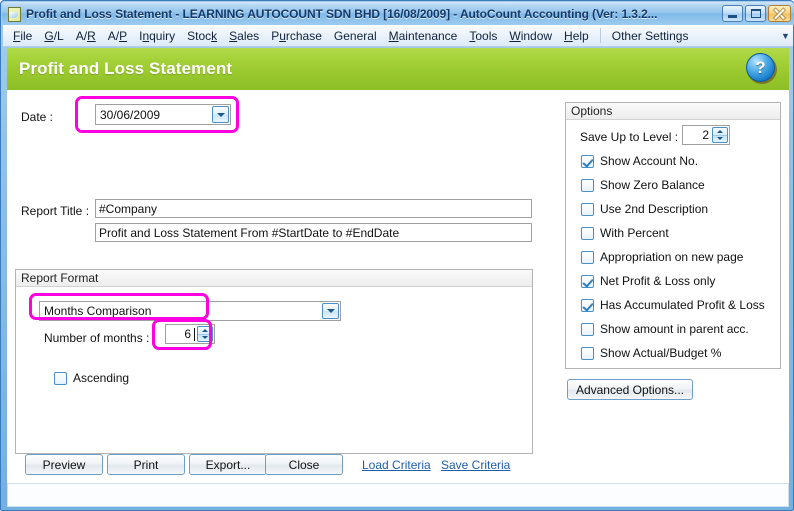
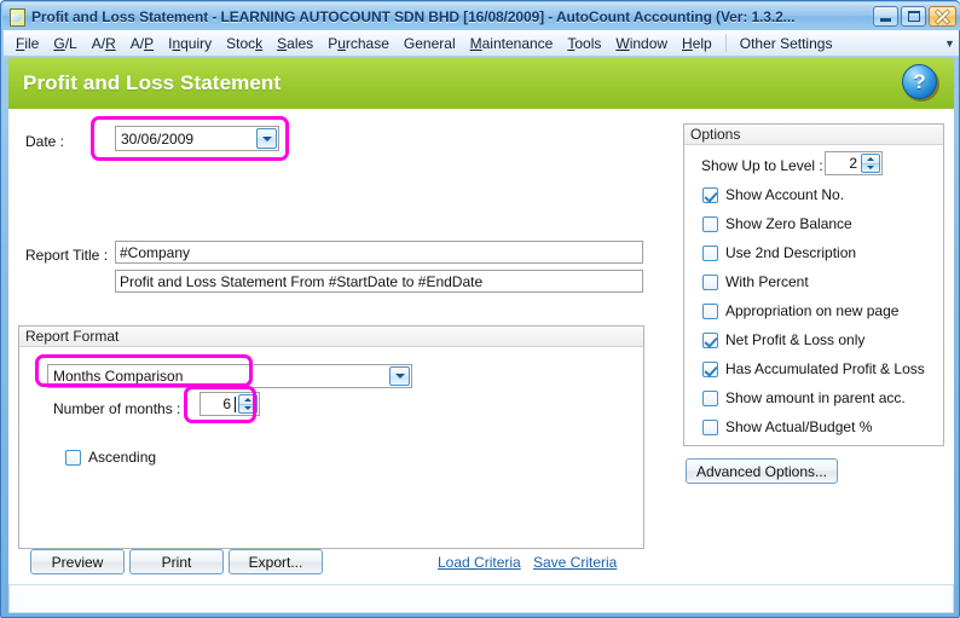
  Profit and Loss Statement - LEARNING AUTOCOUNT SDN BHD [16/08/2009] - AutoCount Accounting (Ver: 1.3.2...
  File
  G/L
  A/R
  A/P
  Inquiry
  Stock
  Sales
  Purchase
  General
  Maintenance
  Tools
  Window
  Help
  Other Settings
  ▼
  Profit and Loss Statement
  ?
  Date :
  30/06/2009
  Report Title :
  #Company
  Profit and Loss Statement From #StartDate to #EndDate
  Report Format
  Months Comparison
  Number of months :
  6
  Ascending
  Options
- Save Up to Level :
+ Show Up to Level :
  2
  Show Account No.
  Show Zero Balance
  Use 2nd Description
  With Percent
  Appropriation on new page
  Net Profit & Loss only
  Has Accumulated Profit & Loss
  Show amount in parent acc.
  Show Actual/Budget %
  Advanced Options...
  Preview
  Print
  Export...
- Close
  Load Criteria
  Save Criteria
